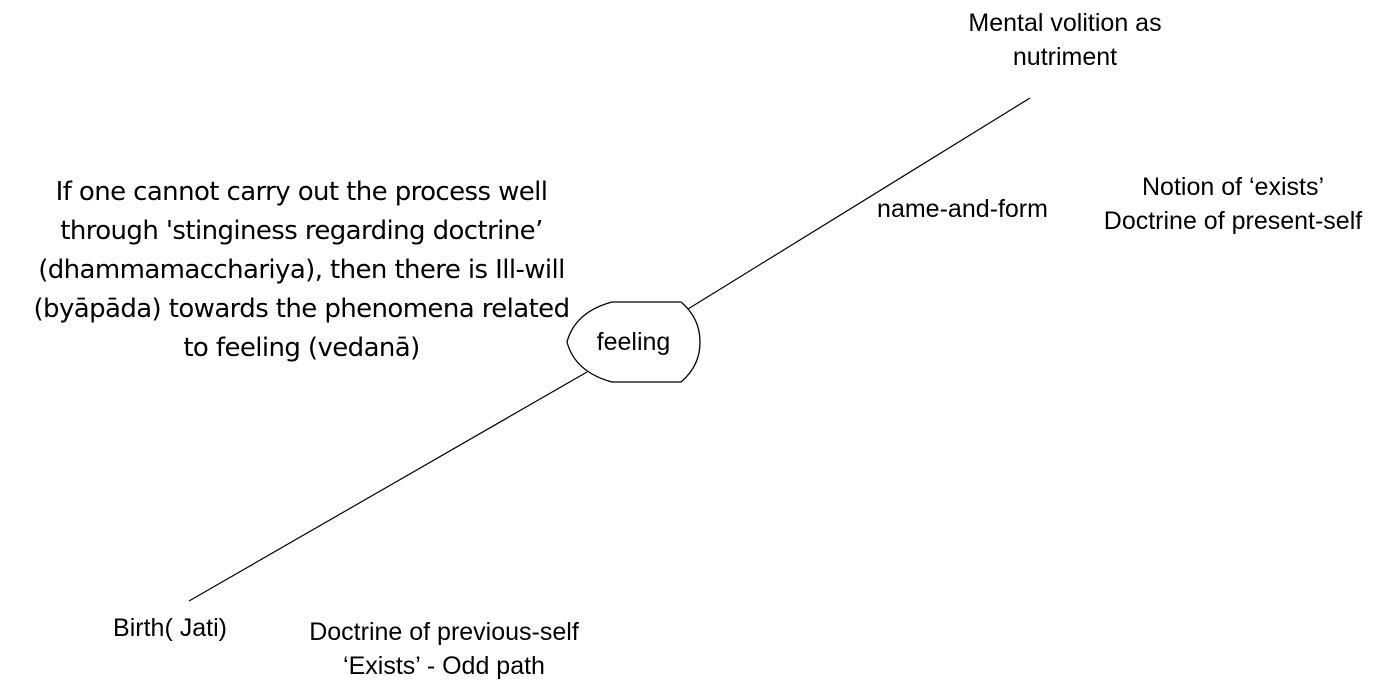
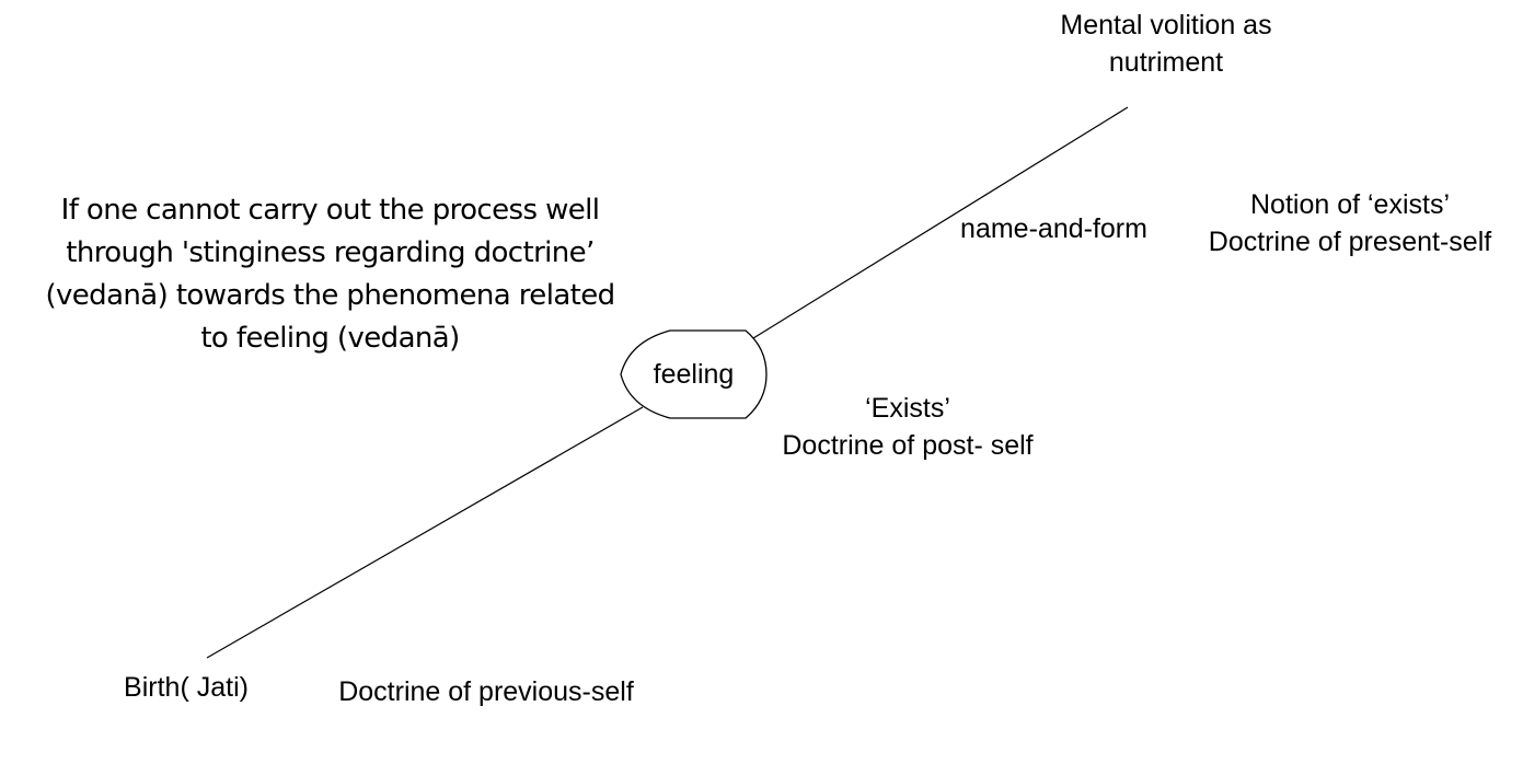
  feeling
  Mental volition as
  nutriment
  name-and-form
  Notion of ‘exists’
  Doctrine of present-self
+ ‘Exists’
+ Doctrine of post- self
  Birth( Jati)
  Doctrine of previous-self
- ‘Exists’ - Odd path
  If one cannot carry out the process well
  through 'stinginess regarding doctrine’
- (dhammamacchariya), then there is Ill-will
- (byāpāda) towards the phenomena related
+ (vedanā) towards the phenomena related
  to feeling (vedanā)
